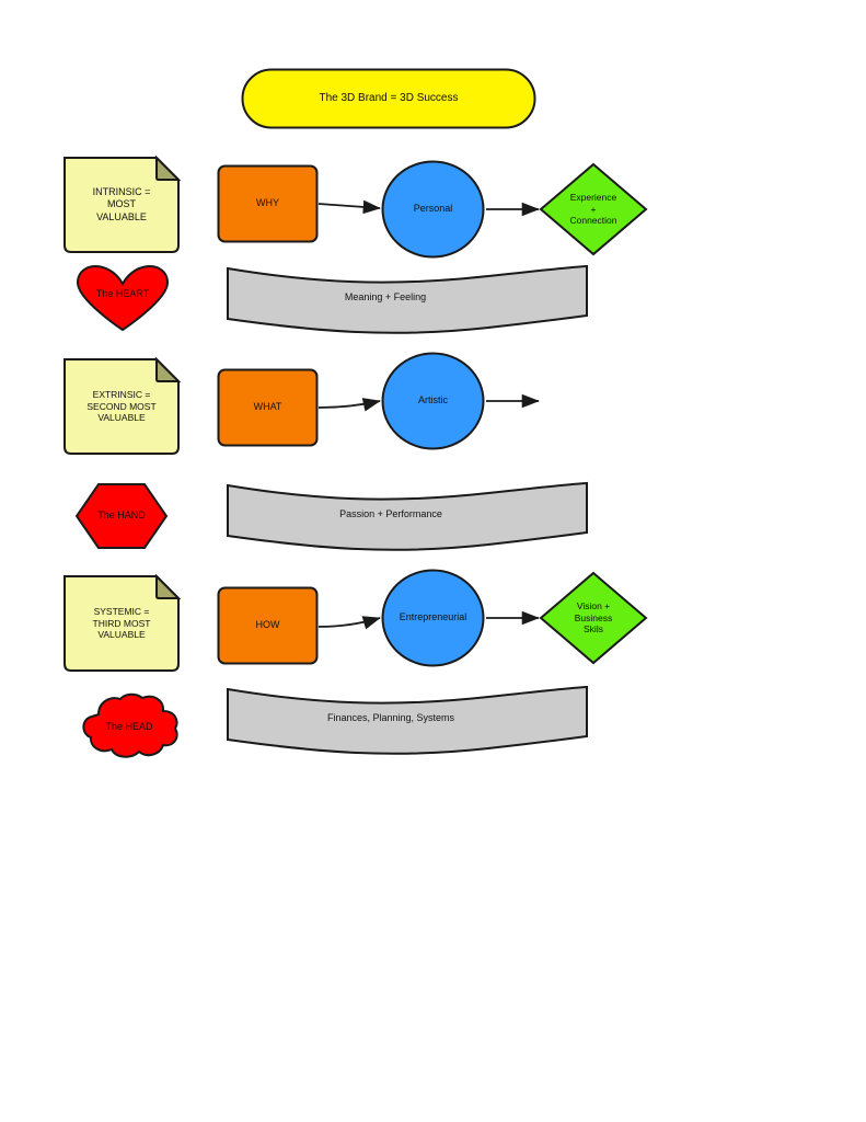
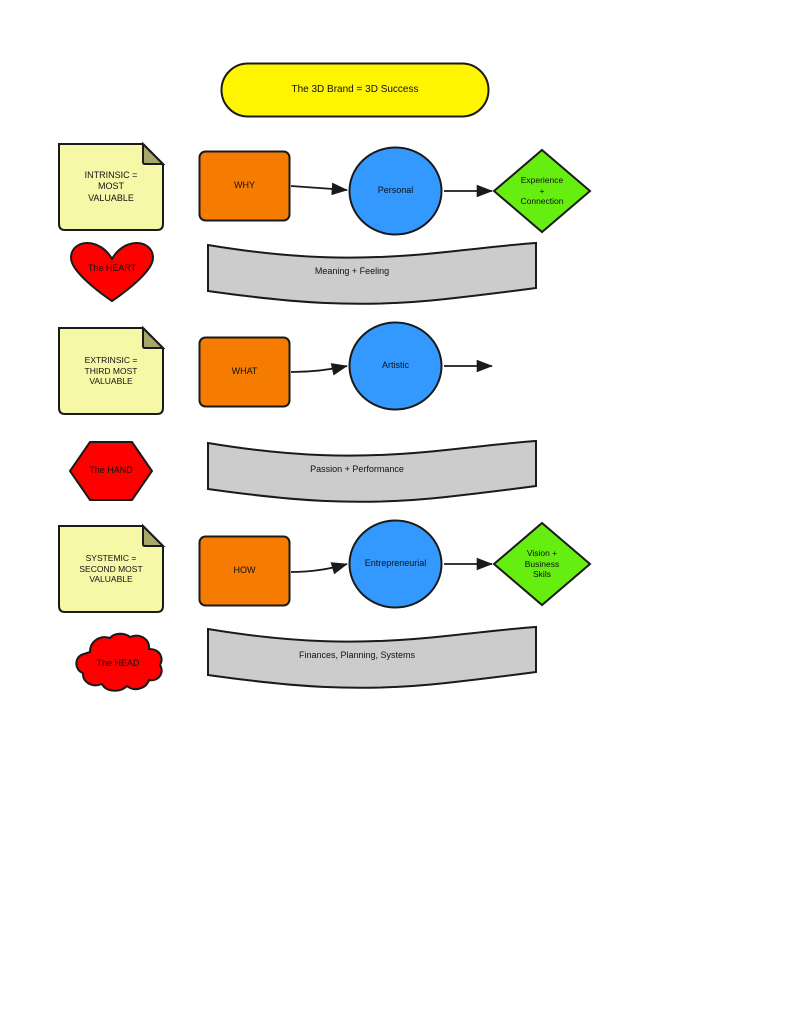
  The 3D Brand = 3D Success
  INTRINSIC =
  MOST
  VALUABLE
  WHY
  Personal
  Experience
  +
  Connection
  The HEART
  Meaning + Feeling
  EXTRINSIC =
- SECOND MOST
+ THIRD MOST
  VALUABLE
  WHAT
  Artistic
  The HAND
  Passion + Performance
  SYSTEMIC =
- THIRD MOST
+ SECOND MOST
  VALUABLE
  HOW
  Entrepreneurial
  Vision +
  Business
  Skils
  The HEAD
  Finances, Planning, Systems
